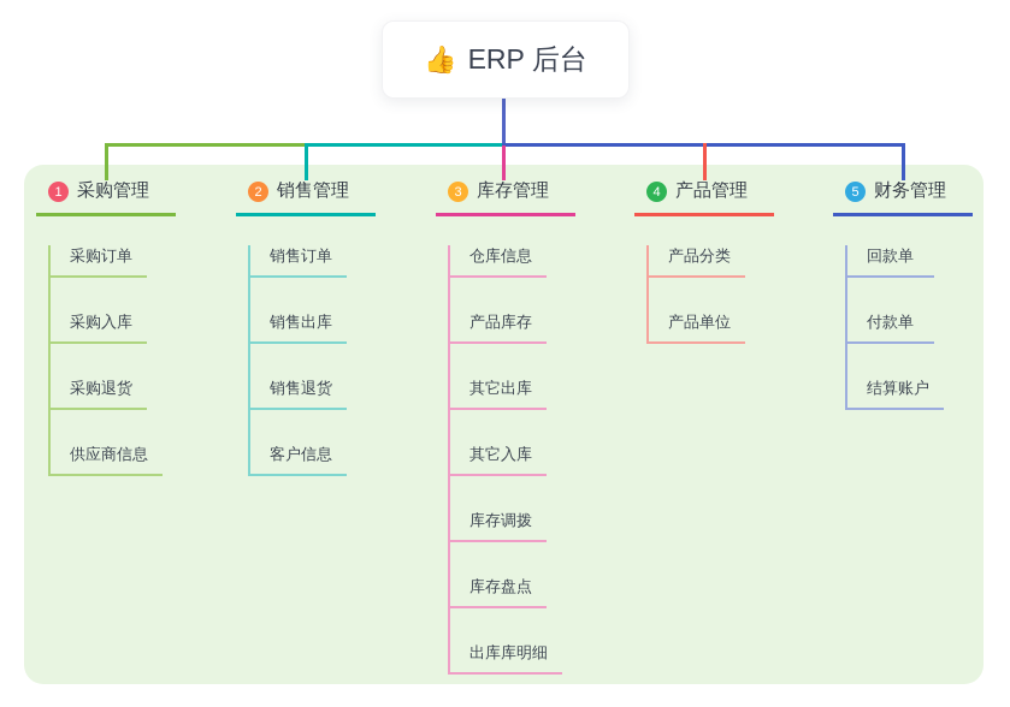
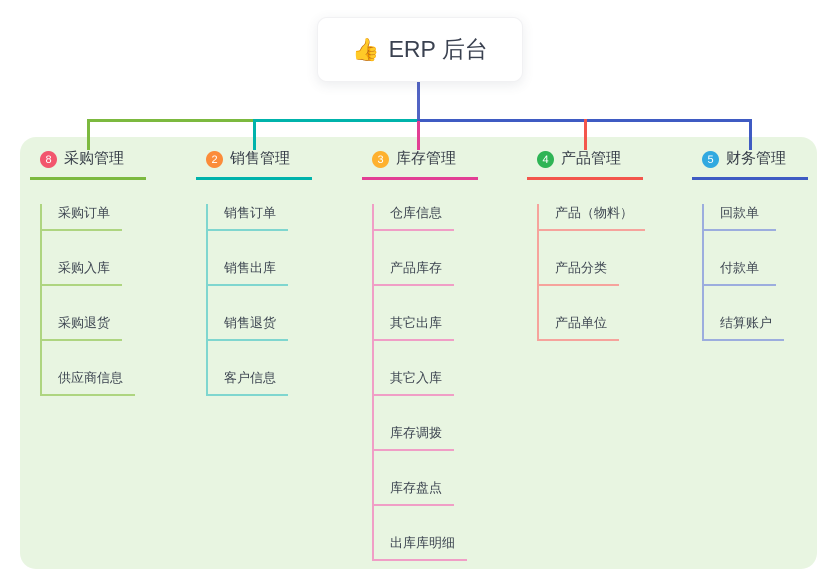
  👍
  ERP 后台
- 1
+ 8
  采购管理
  采购订单
  采购入库
  采购退货
  供应商信息
  2
  销售管理
  销售订单
  销售出库
  销售退货
  客户信息
  3
  库存管理
  仓库信息
  产品库存
  其它出库
  其它入库
  库存调拨
  库存盘点
  出库库明细
  4
  产品管理
+ 产品（物料）
  产品分类
  产品单位
  5
  财务管理
  回款单
  付款单
  结算账户
